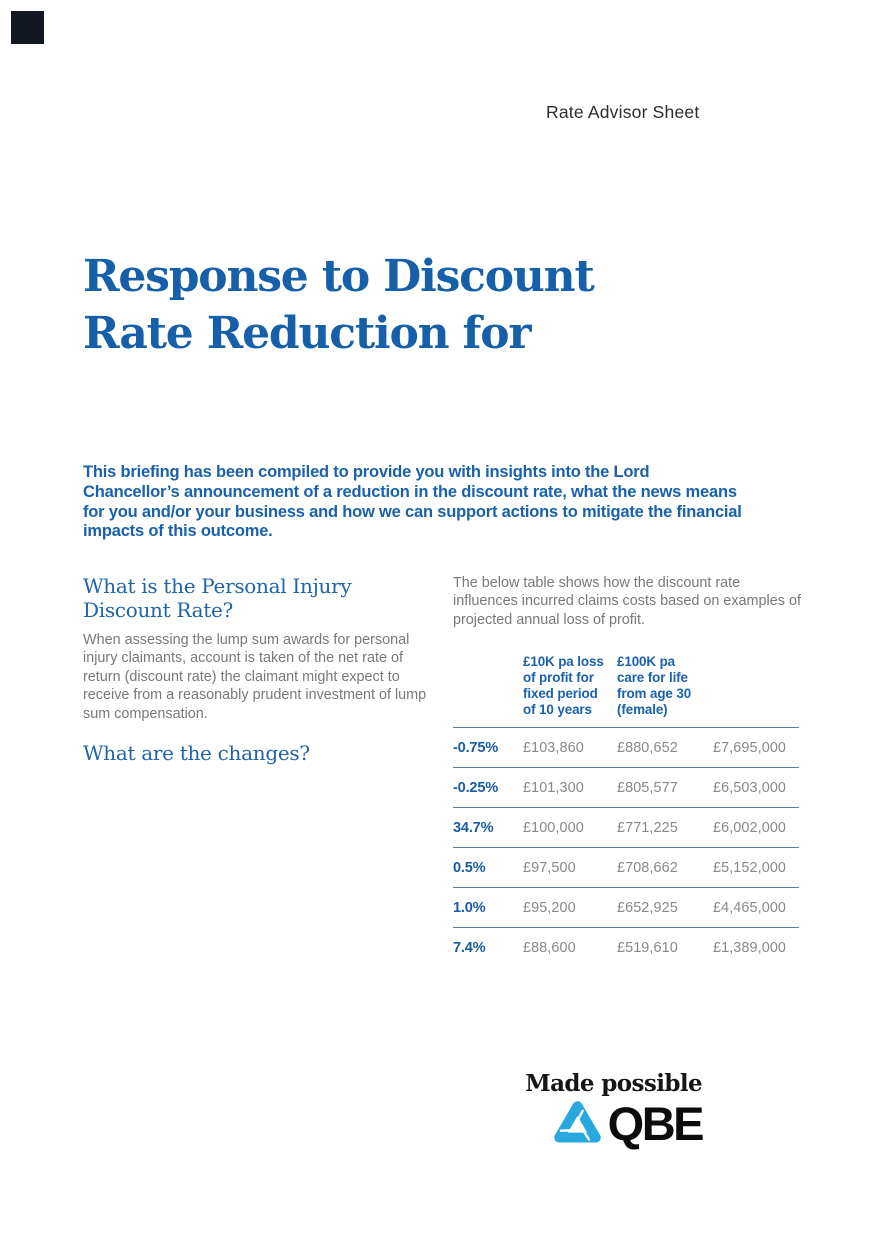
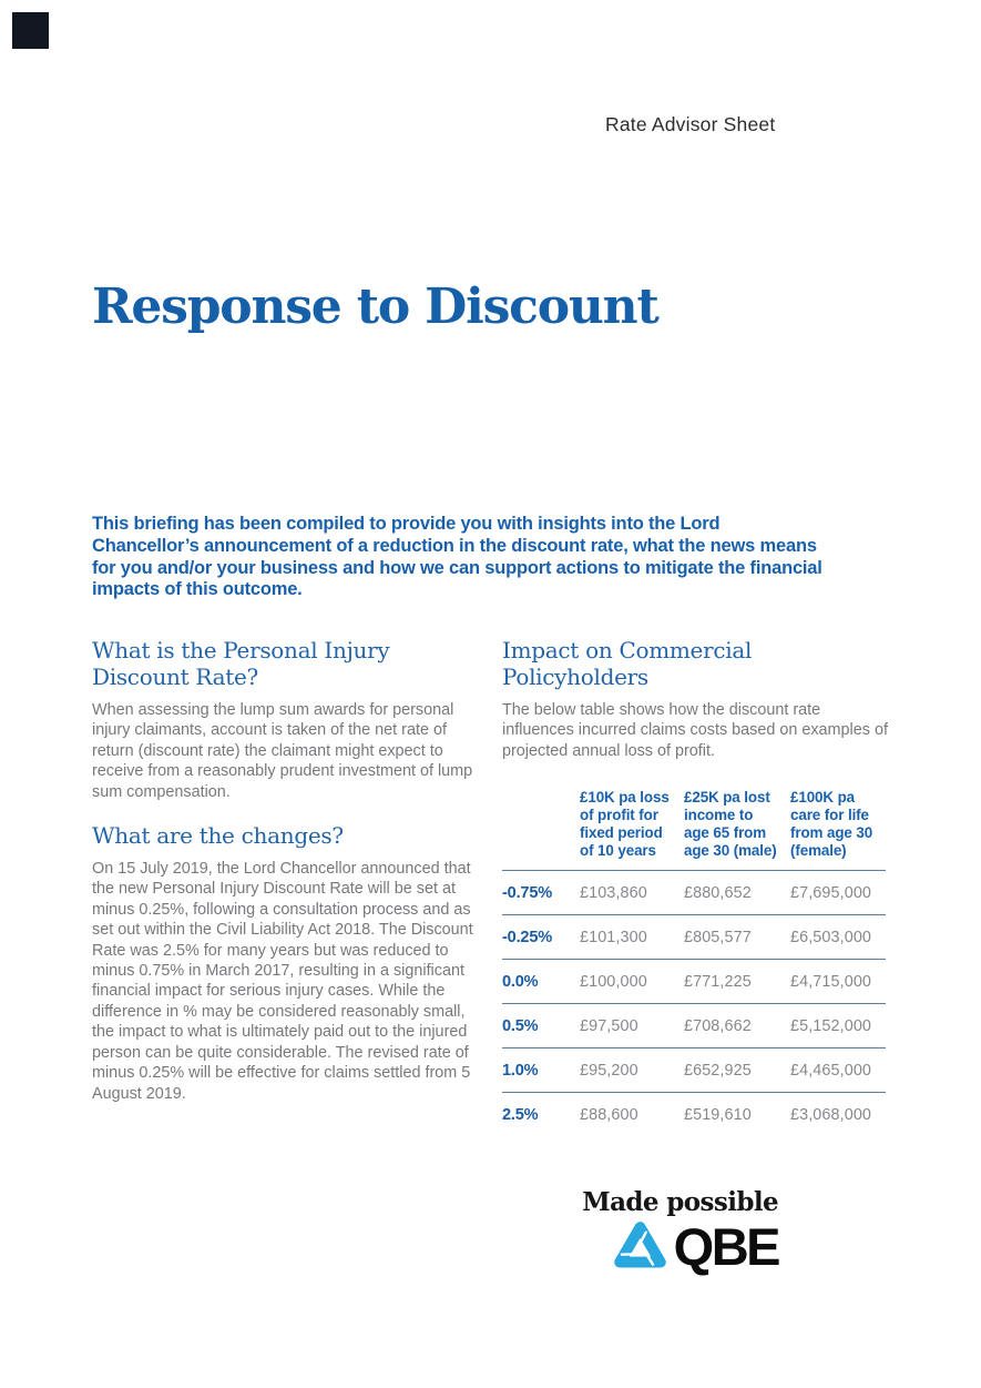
  Rate Advisor Sheet
  Response to Discount
- Rate Reduction for
  This briefing has been compiled to provide you with insights into the Lord Chancellor’s announcement of a reduction in the discount rate, what the news means for you and/or your business and how we can support actions to mitigate the financial impacts of this outcome.
  What is the Personal Injury Discount Rate?
  When assessing the lump sum awards for personal injury claimants, account is taken of the net rate of return (discount rate) the claimant might expect to receive from a reasonably prudent investment of lump sum compensation.
  What are the changes?
+ On 15 July 2019, the Lord Chancellor announced that the new Personal Injury Discount Rate will be set at minus 0.25%, following a consultation process and as set out within the Civil Liability Act 2018. The Discount Rate was 2.5% for many years but was reduced to minus 0.75% in March 2017, resulting in a significant financial impact for serious injury cases. While the difference in % may be considered reasonably small, the impact to what is ultimately paid out to the injured person can be quite considerable. The revised rate of minus 0.25% will be effective for claims settled from 5 August 2019.
+ Impact on Commercial Policyholders
  The below table shows how the discount rate influences incurred claims costs based on examples of projected annual loss of profit.
  £10K pa loss of profit for fixed period of 10 years
+ £25K pa lost income to age 65 from age 30 (male)
  £100K pa care for life from age 30 (female)
  -0.75%
  £103,860
  £880,652
  £7,695,000
  -0.25%
  £101,300
  £805,577
  £6,503,000
- 34.7%
+ 0.0%
  £100,000
  £771,225
- £6,002,000
+ £4,715,000
  0.5%
  £97,500
  £708,662
  £5,152,000
  1.0%
  £95,200
  £652,925
  £4,465,000
- 7.4%
+ 2.5%
  £88,600
  £519,610
- £1,389,000
+ £3,068,000
  Made possible
  QBE
